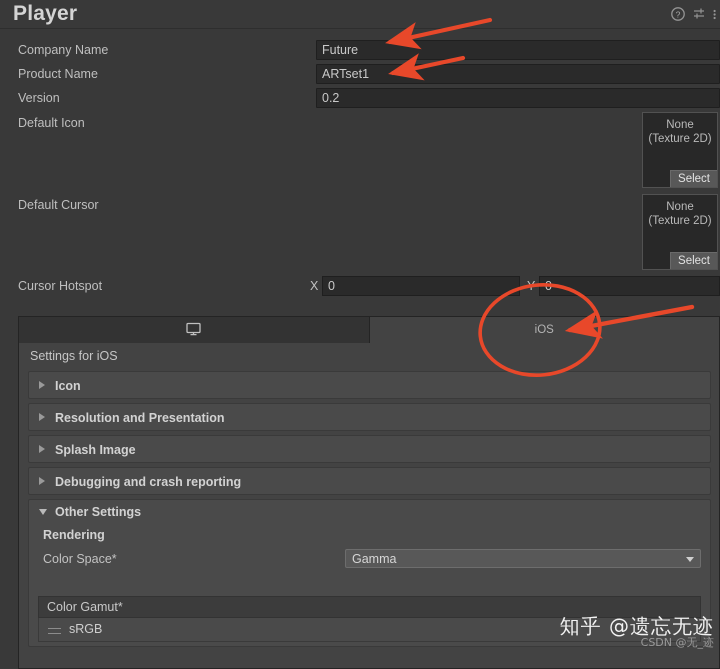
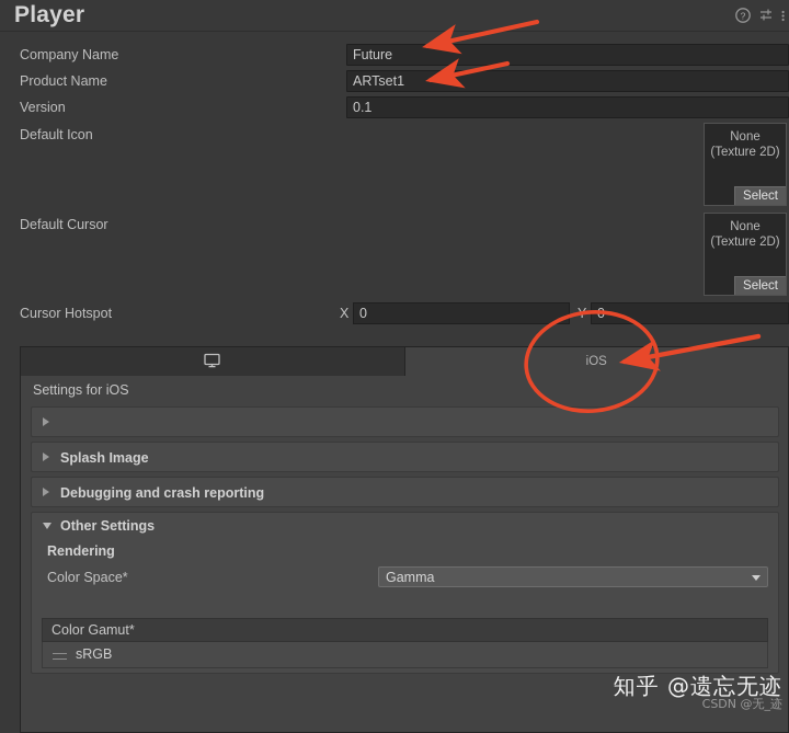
  Player
  ?
  Company Name
  Future
  Product Name
  ARTset1
  Version
- 0.2
+ 0.1
  Default Icon
  None
  (Texture 2D)
  Select
  Default Cursor
  None
  (Texture 2D)
  Select
  Cursor Hotspot
  X
  0
  iOS
  Settings for iOS
- Icon
- Resolution and Presentation
  Splash Image
  Debugging and crash reporting
  Other Settings
  Rendering
  Color Space*
  Gamma
  Color Gamut*
  sRGB
  知乎 @遗忘无迹
  CSDN @无_迹
